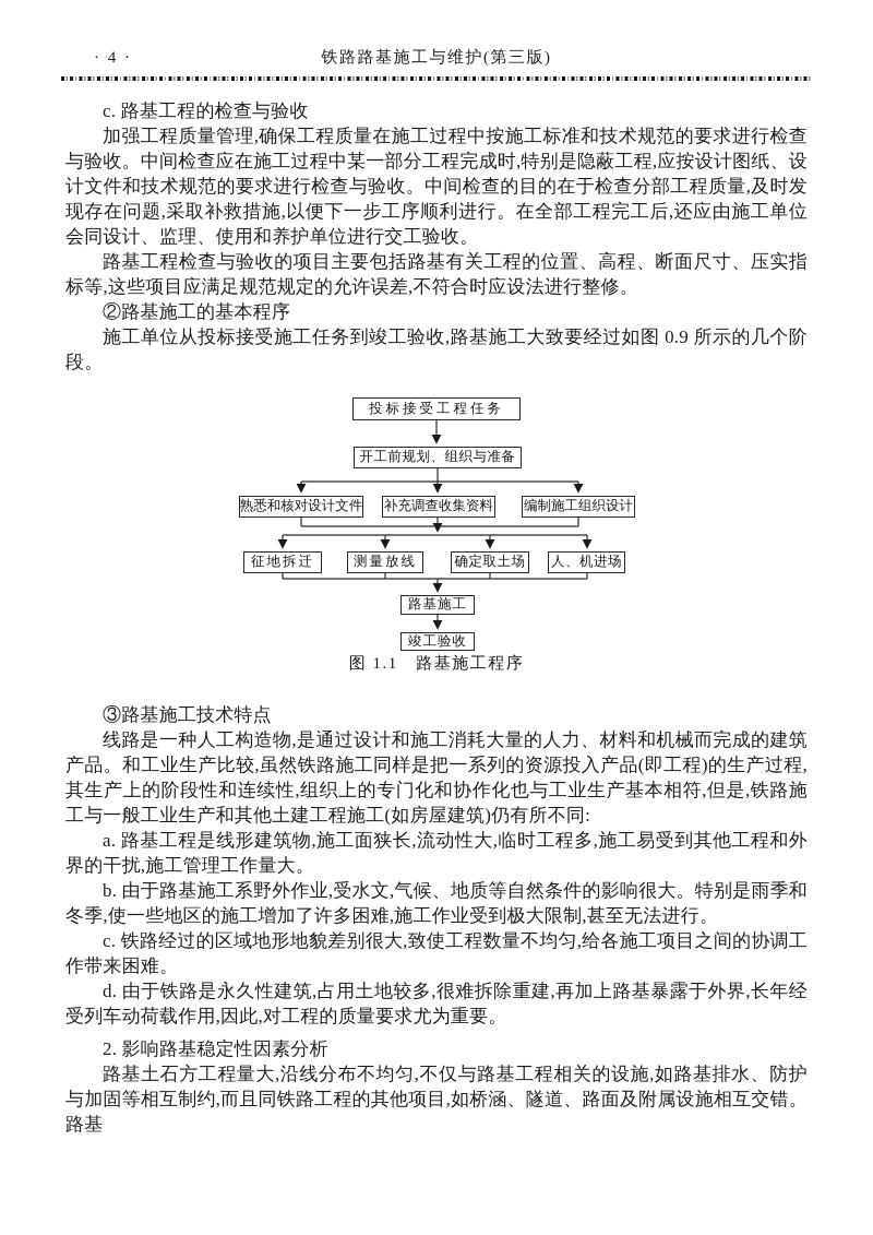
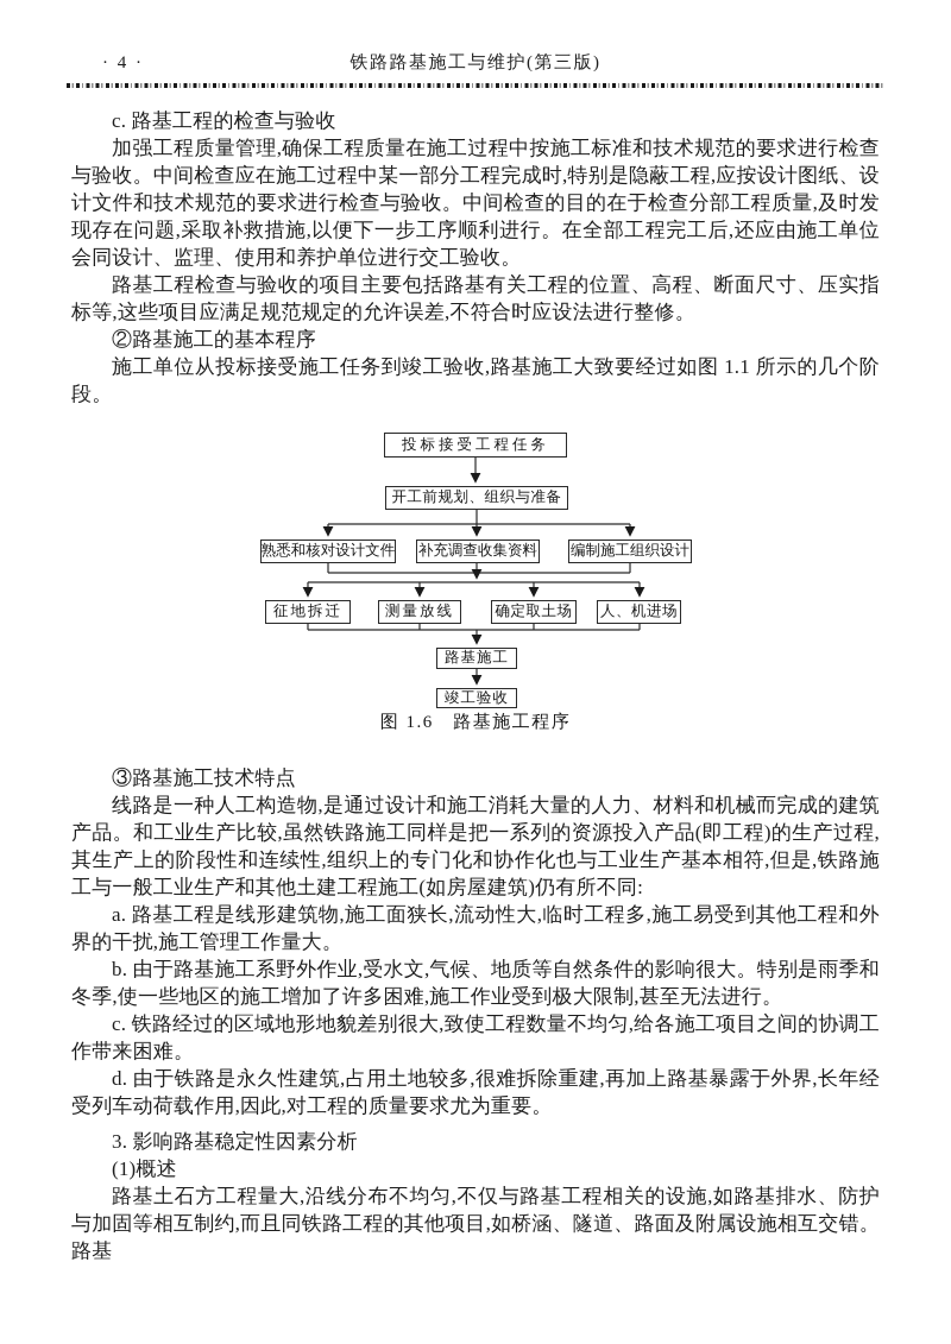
  · 4 ·
  铁路路基施工与维护(第三版)
  c. 路基工程的检查与验收
  加强工程质量管理,确保工程质量在施工过程中按施工标准和技术规范的要求进行检查与验收。中间检查应在施工过程中某一部分工程完成时,特别是隐蔽工程,应按设计图纸、设计文件和技术规范的要求进行检查与验收。中间检查的目的在于检查分部工程质量,及时发现存在问题,采取补救措施,以便下一步工序顺利进行。在全部工程完工后,还应由施工单位会同设计、监理、使用和养护单位进行交工验收。
  路基工程检查与验收的项目主要包括路基有关工程的位置、高程、断面尺寸、压实指标等,这些项目应满足规范规定的允许误差,不符合时应设法进行整修。
  ②路基施工的基本程序
- 施工单位从投标接受施工任务到竣工验收,路基施工大致要经过如图 0.9 所示的几个阶段。
+ 施工单位从投标接受施工任务到竣工验收,路基施工大致要经过如图 1.1 所示的几个阶段。
  投标接受工程任务
  开工前规划、组织与准备
  熟悉和核对设计文件
  补充调查收集资料
  编制施工组织设计
  征地拆迁
  测量放线
  确定取土场
  人、机进场
  路基施工
  竣工验收
- 图 1.1 路基施工程序
+ 图 1.6 路基施工程序
  ③路基施工技术特点
  线路是一种人工构造物,是通过设计和施工消耗大量的人力、材料和机械而完成的建筑产品。和工业生产比较,虽然铁路施工同样是把一系列的资源投入产品(即工程)的生产过程,其生产上的阶段性和连续性,组织上的专门化和协作化也与工业生产基本相符,但是,铁路施工与一般工业生产和其他土建工程施工(如房屋建筑)仍有所不同:
  a. 路基工程是线形建筑物,施工面狭长,流动性大,临时工程多,施工易受到其他工程和外界的干扰,施工管理工作量大。
  b. 由于路基施工系野外作业,受水文,气候、地质等自然条件的影响很大。特别是雨季和冬季,使一些地区的施工增加了许多困难,施工作业受到极大限制,甚至无法进行。
  c. 铁路经过的区域地形地貌差别很大,致使工程数量不均匀,给各施工项目之间的协调工作带来困难。
  d. 由于铁路是永久性建筑,占用土地较多,很难拆除重建,再加上路基暴露于外界,长年经受列车动荷载作用,因此,对工程的质量要求尤为重要。
- 2. 影响路基稳定性因素分析
+ 3. 影响路基稳定性因素分析
+ (1)概述
  路基土石方工程量大,沿线分布不均匀,不仅与路基工程相关的设施,如路基排水、防护与加固等相互制约,而且同铁路工程的其他项目,如桥涵、隧道、路面及附属设施相互交错。路基
